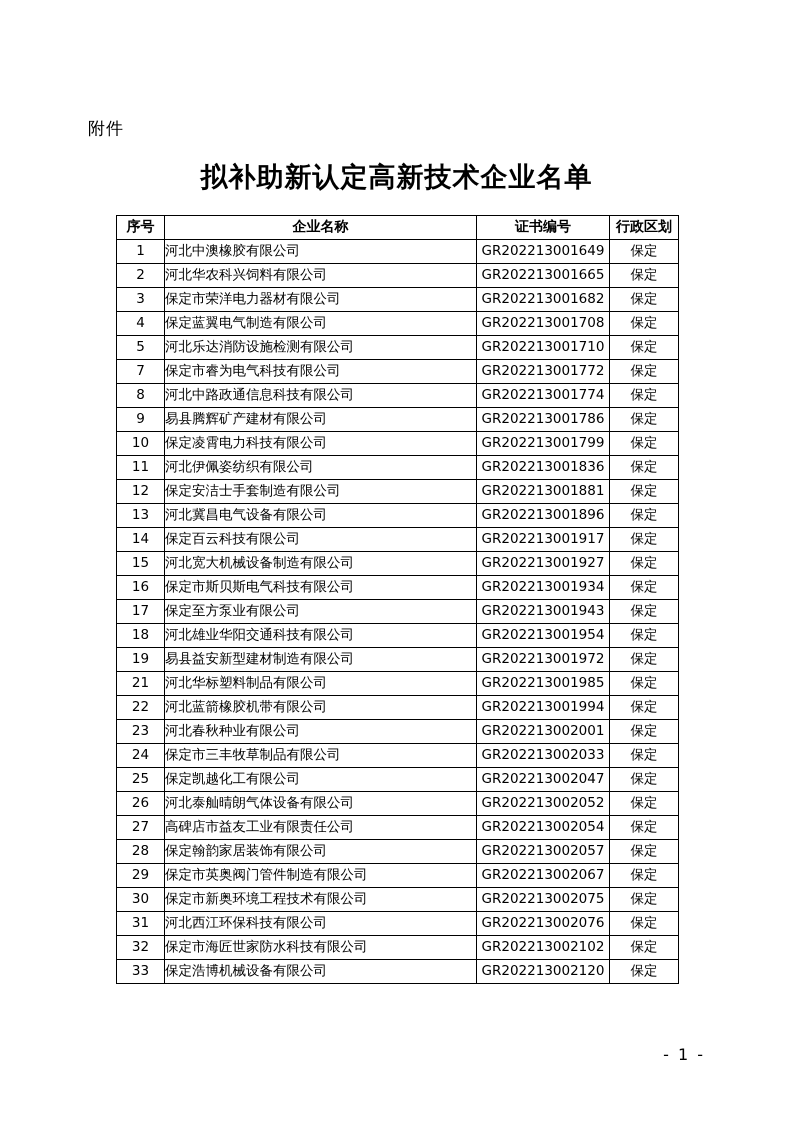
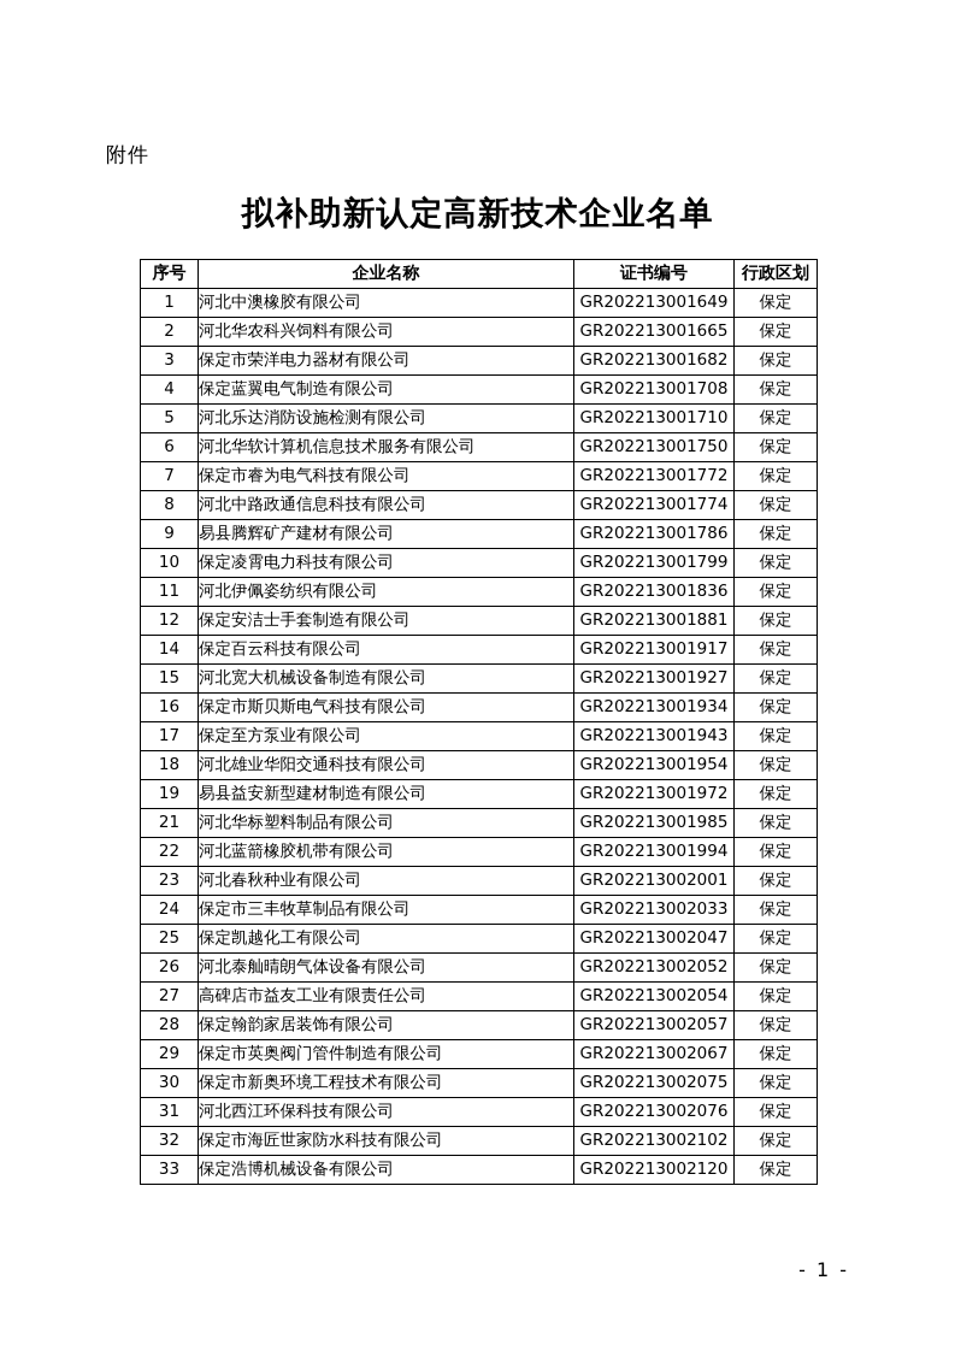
  附件
  拟补助新认定高新技术企业名单
  序号	企业名称	证书编号	行政区划
  1	河北中澳橡胶有限公司	GR202213001649	保定
  2	河北华农科兴饲料有限公司	GR202213001665	保定
  3	保定市荣洋电力器材有限公司	GR202213001682	保定
  4	保定蓝翼电气制造有限公司	GR202213001708	保定
  5	河北乐达消防设施检测有限公司	GR202213001710	保定
+ 6	河北华软计算机信息技术服务有限公司	GR202213001750	保定
  7	保定市睿为电气科技有限公司	GR202213001772	保定
  8	河北中路政通信息科技有限公司	GR202213001774	保定
  9	易县腾辉矿产建材有限公司	GR202213001786	保定
  10	保定凌霄电力科技有限公司	GR202213001799	保定
  11	河北伊佩姿纺织有限公司	GR202213001836	保定
  12	保定安洁士手套制造有限公司	GR202213001881	保定
- 13	河北冀昌电气设备有限公司	GR202213001896	保定
  14	保定百云科技有限公司	GR202213001917	保定
  15	河北宽大机械设备制造有限公司	GR202213001927	保定
  16	保定市斯贝斯电气科技有限公司	GR202213001934	保定
  17	保定至方泵业有限公司	GR202213001943	保定
  18	河北雄业华阳交通科技有限公司	GR202213001954	保定
  19	易县益安新型建材制造有限公司	GR202213001972	保定
  21	河北华标塑料制品有限公司	GR202213001985	保定
  22	河北蓝箭橡胶机带有限公司	GR202213001994	保定
  23	河北春秋种业有限公司	GR202213002001	保定
  24	保定市三丰牧草制品有限公司	GR202213002033	保定
  25	保定凯越化工有限公司	GR202213002047	保定
  26	河北泰舢晴朗气体设备有限公司	GR202213002052	保定
  27	高碑店市益友工业有限责任公司	GR202213002054	保定
  28	保定翰韵家居装饰有限公司	GR202213002057	保定
  29	保定市英奥阀门管件制造有限公司	GR202213002067	保定
  30	保定市新奥环境工程技术有限公司	GR202213002075	保定
  31	河北西江环保科技有限公司	GR202213002076	保定
  32	保定市海匠世家防水科技有限公司	GR202213002102	保定
  33	保定浩博机械设备有限公司	GR202213002120	保定
  - 1 -
